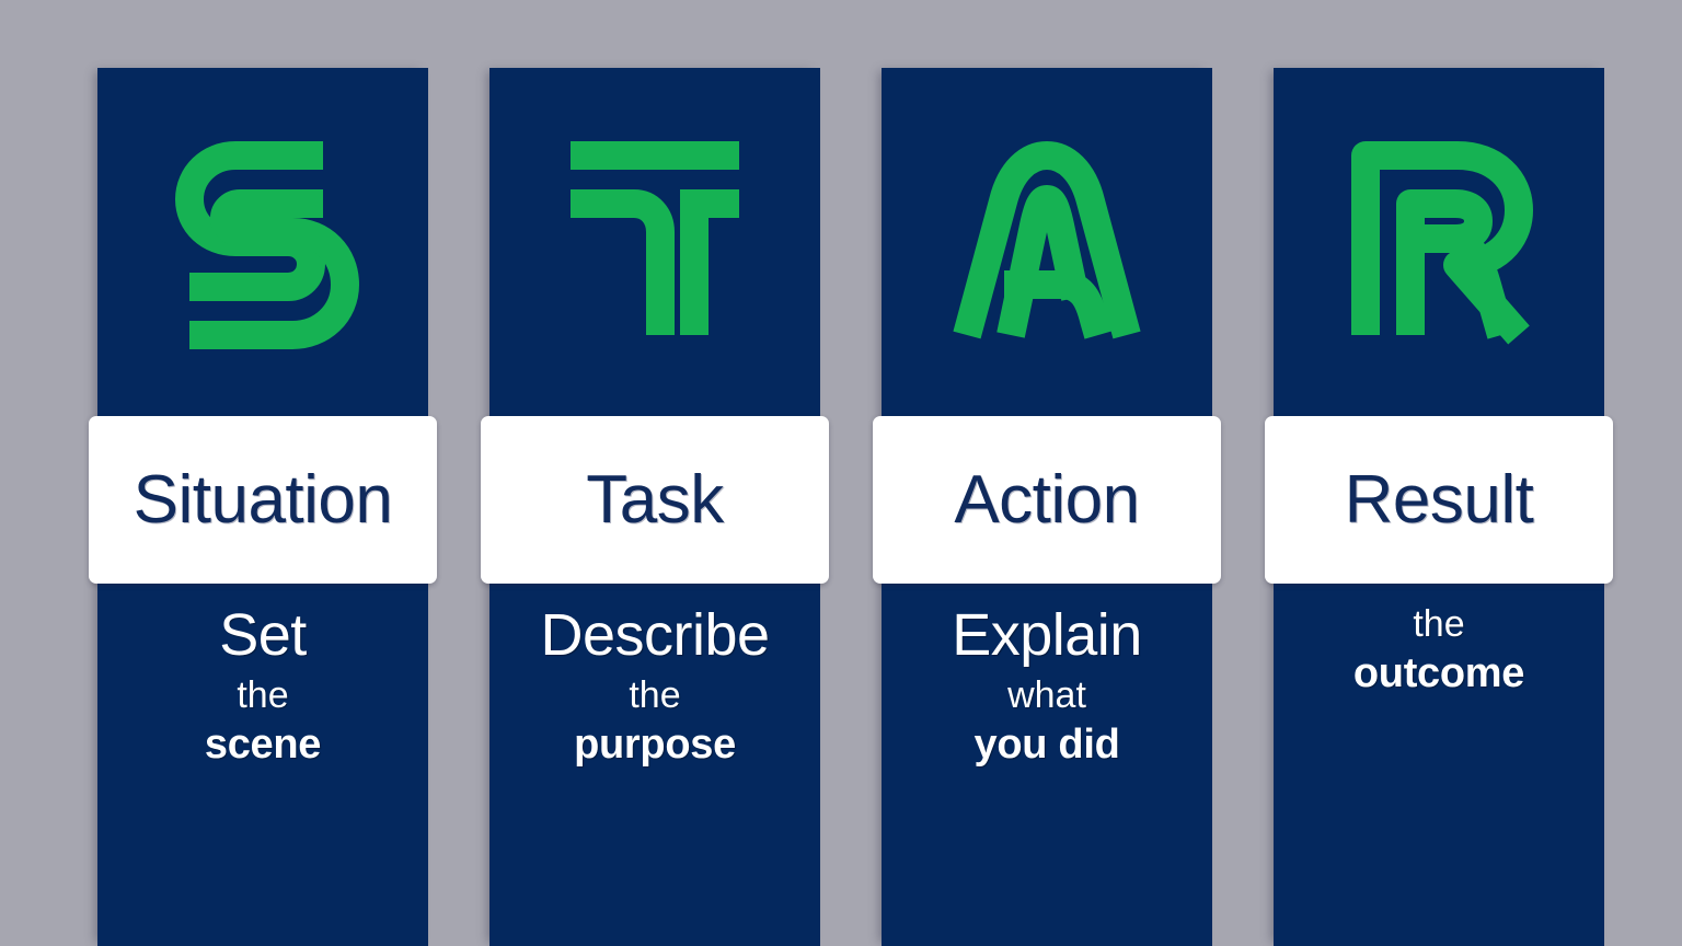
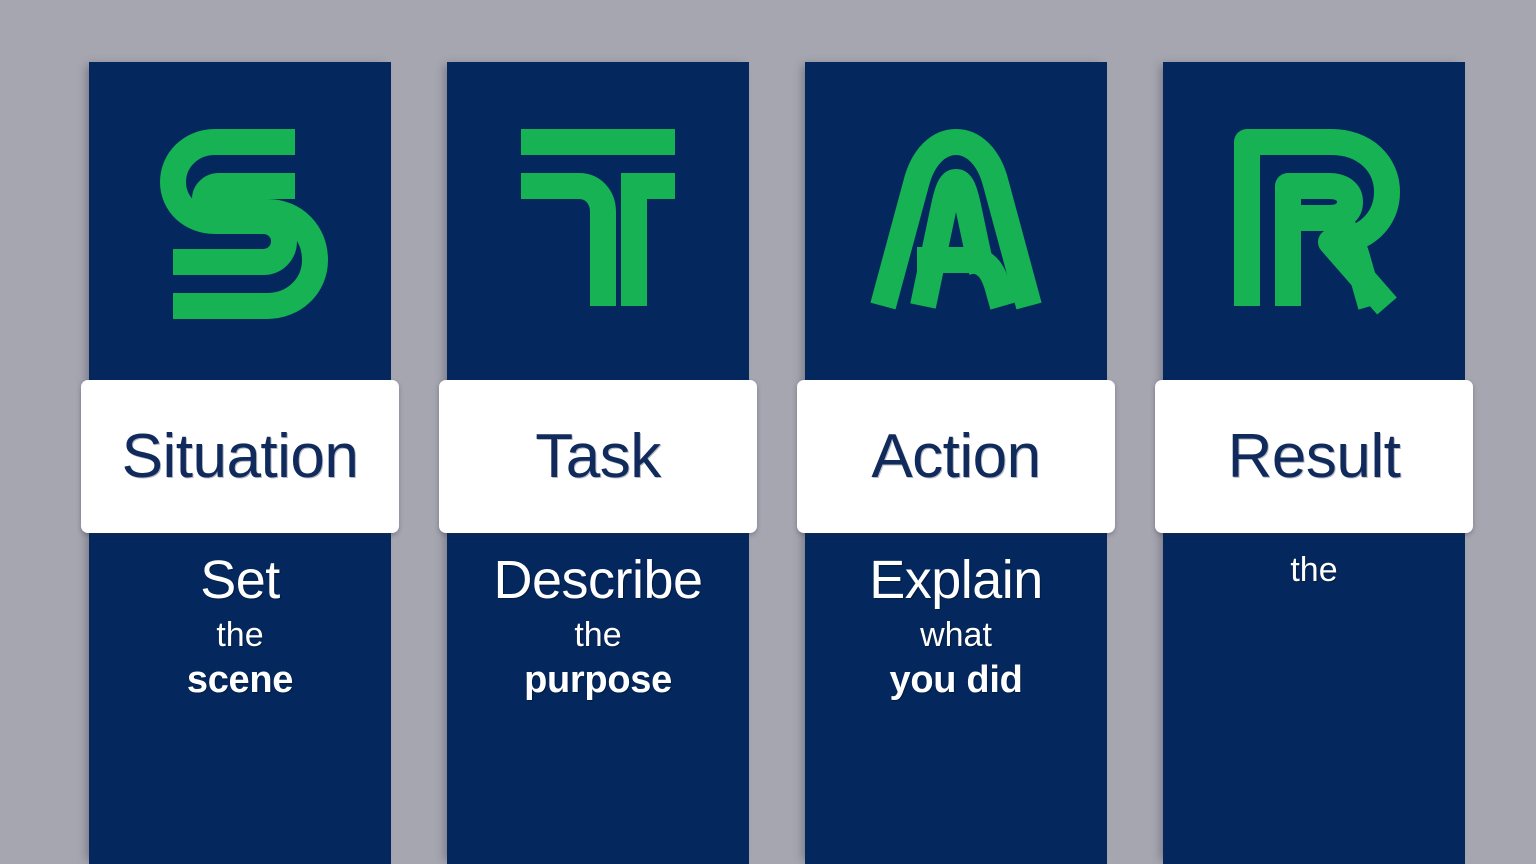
  Situation
  Set
  the
  scene
  Task
  Describe
  the
  purpose
  Action
  Explain
  what
  you did
  Result
  the
- outcome
